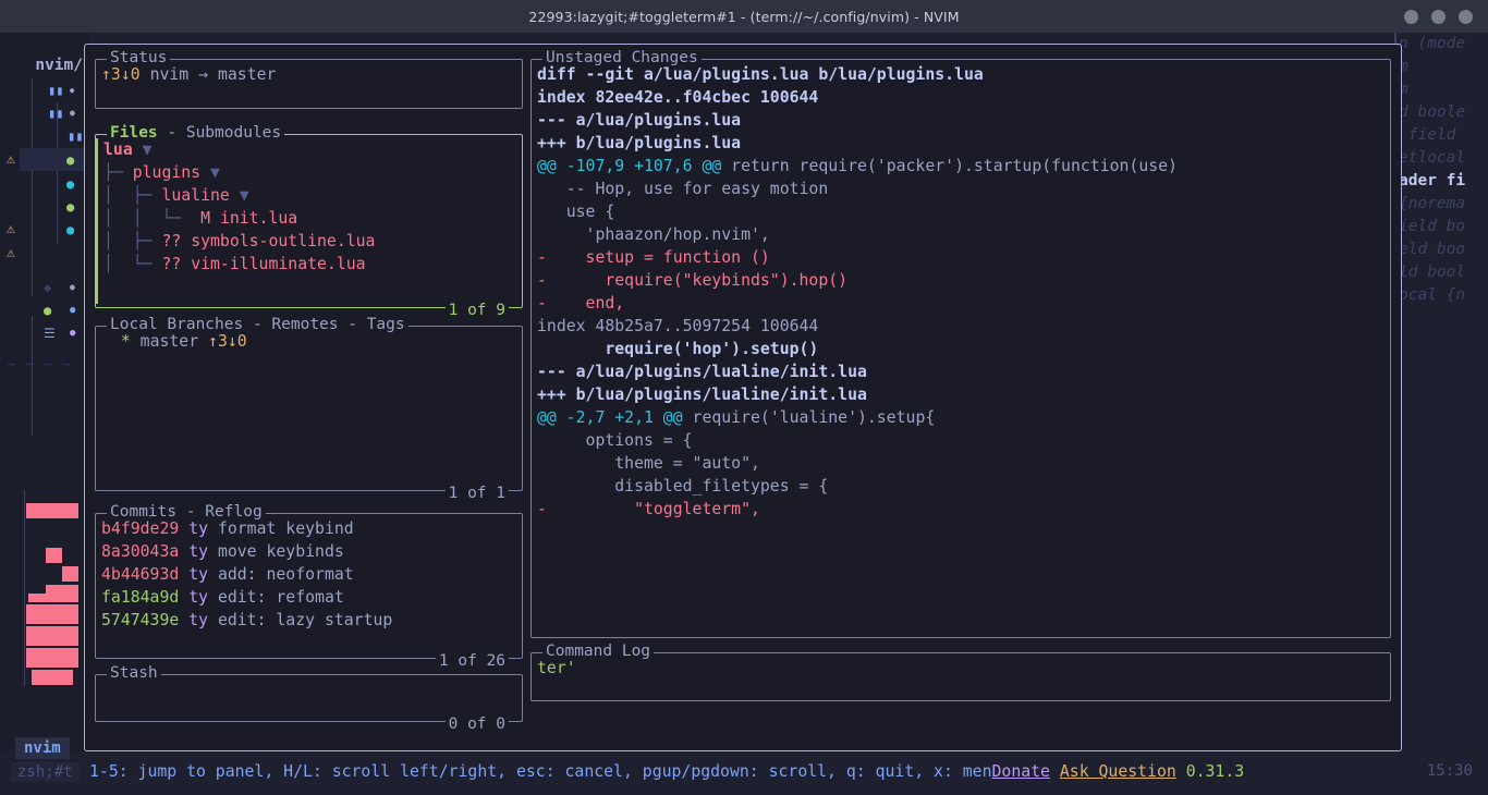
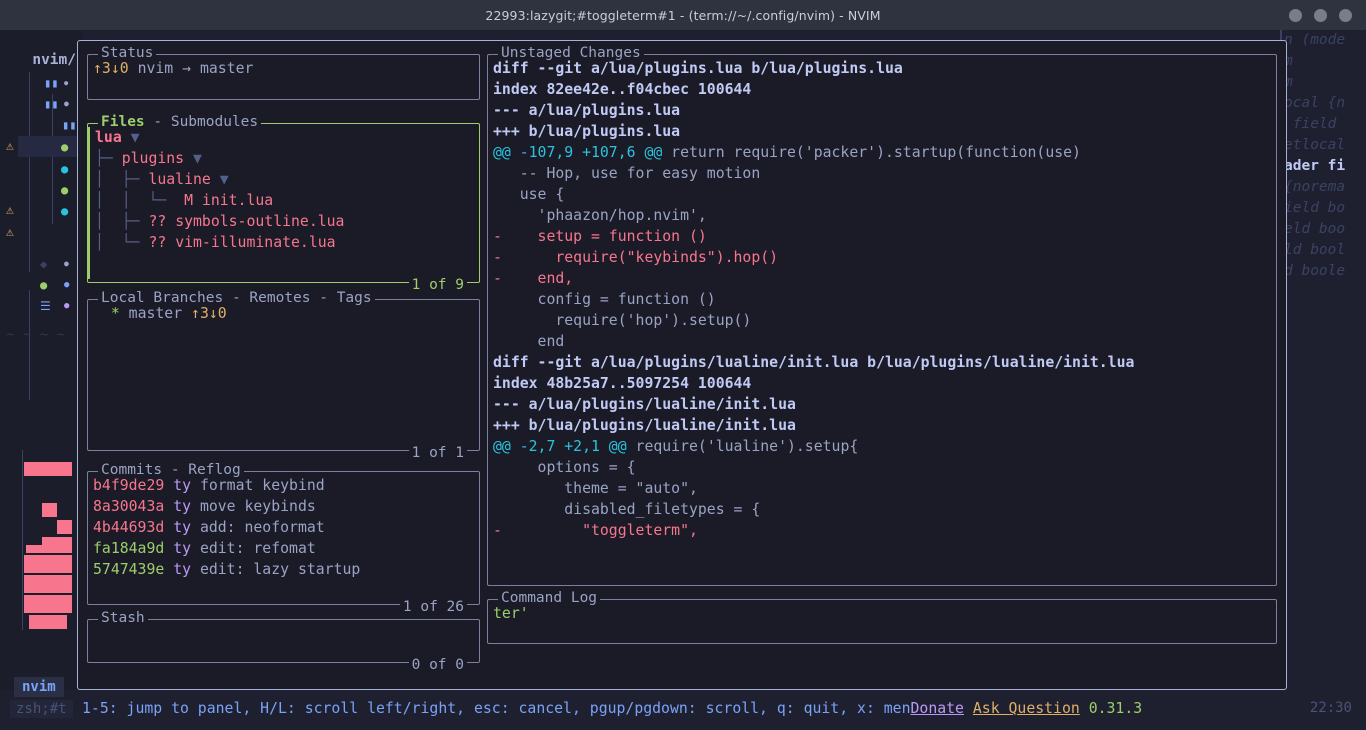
  22993:lazygit;#toggleterm#1 - (term://~/.config/nvim) - NVIM
  nvim/
  ▮▮
  ▮▮
  ▮▮
  ⚠
  ⚠
  ⚠
  ●
  ●
  ●
  ●
  ◆
  ●
  ☰
  ●
  ●
  ●
  ●
  ●
  ~ ~ ~ ~
  n (mode
  m
  m
- d boole
+ ocal {n
  field
  etlocal
  ader fi
  {norema
  ield bo
  eld boo
  ld bool
- ocal {n
+ d boole
  nvim
  zsh;#t
- 15:30
+ 22:30
  Status
  ↑3↓0 nvim → master
  Files - Submodules
  1 of 9
  lua ▼
  ├─ plugins ▼
  │ ├─ lualine ▼
  │ │ └─ M init.lua
  │ ├─ ?? symbols-outline.lua
  │ └─ ?? vim-illuminate.lua
  Local Branches - Remotes - Tags
  1 of 1
  * master ↑3↓0
  Commits - Reflog
  1 of 26
  b4f9de29 ty format keybind
  8a30043a ty move keybinds
  4b44693d ty add: neoformat
  fa184a9d ty edit: refomat
  5747439e ty edit: lazy startup
  Stash
  0 of 0
  Unstaged Changes
  diff --git a/lua/plugins.lua b/lua/plugins.lua
  index 82ee42e..f04cbec 100644
  --- a/lua/plugins.lua
  +++ b/lua/plugins.lua
  @@ -107,9 +107,6 @@ return require('packer').startup(function(use)
  -- Hop, use for easy motion
  use {
  'phaazon/hop.nvim',
  - setup = function ()
  - require("keybinds").hop()
  - end,
+ config = function ()
- index 48b25a7..5097254 100644
+ require('hop').setup()
+ end
+ diff --git a/lua/plugins/lualine/init.lua b/lua/plugins/lualine/init.lua
- require('hop').setup()
+ index 48b25a7..5097254 100644
  --- a/lua/plugins/lualine/init.lua
  +++ b/lua/plugins/lualine/init.lua
  @@ -2,7 +2,1 @@ require('lualine').setup{
  options = {
  theme = "auto",
  disabled_filetypes = {
  - "toggleterm",
  Command Log
  ter'
  1-5: jump to panel, H/L: scroll left/right, esc: cancel, pgup/pgdown: scroll, q: quit, x: menDonate Ask Question 0.31.3
